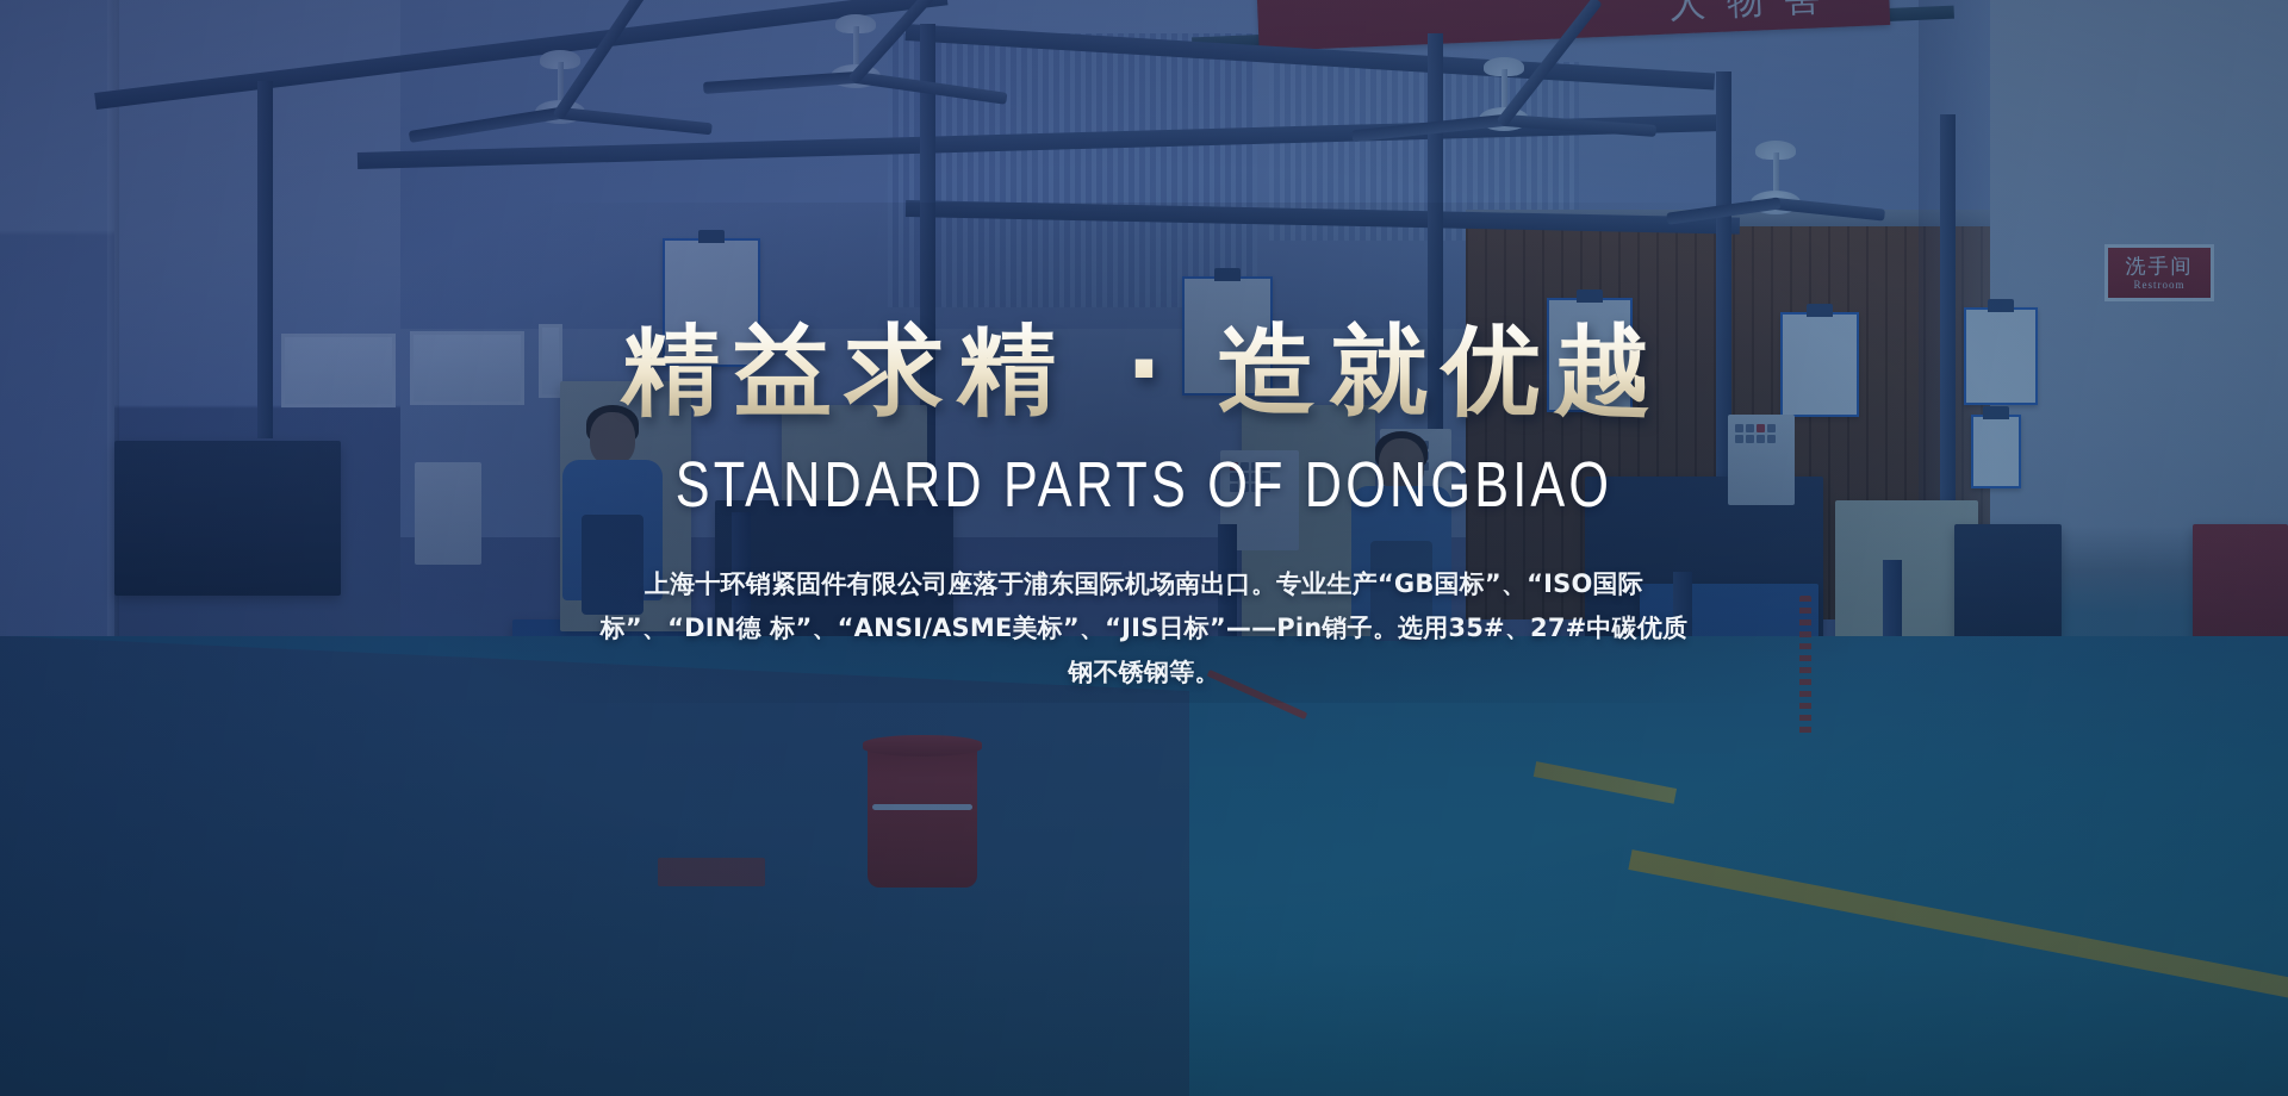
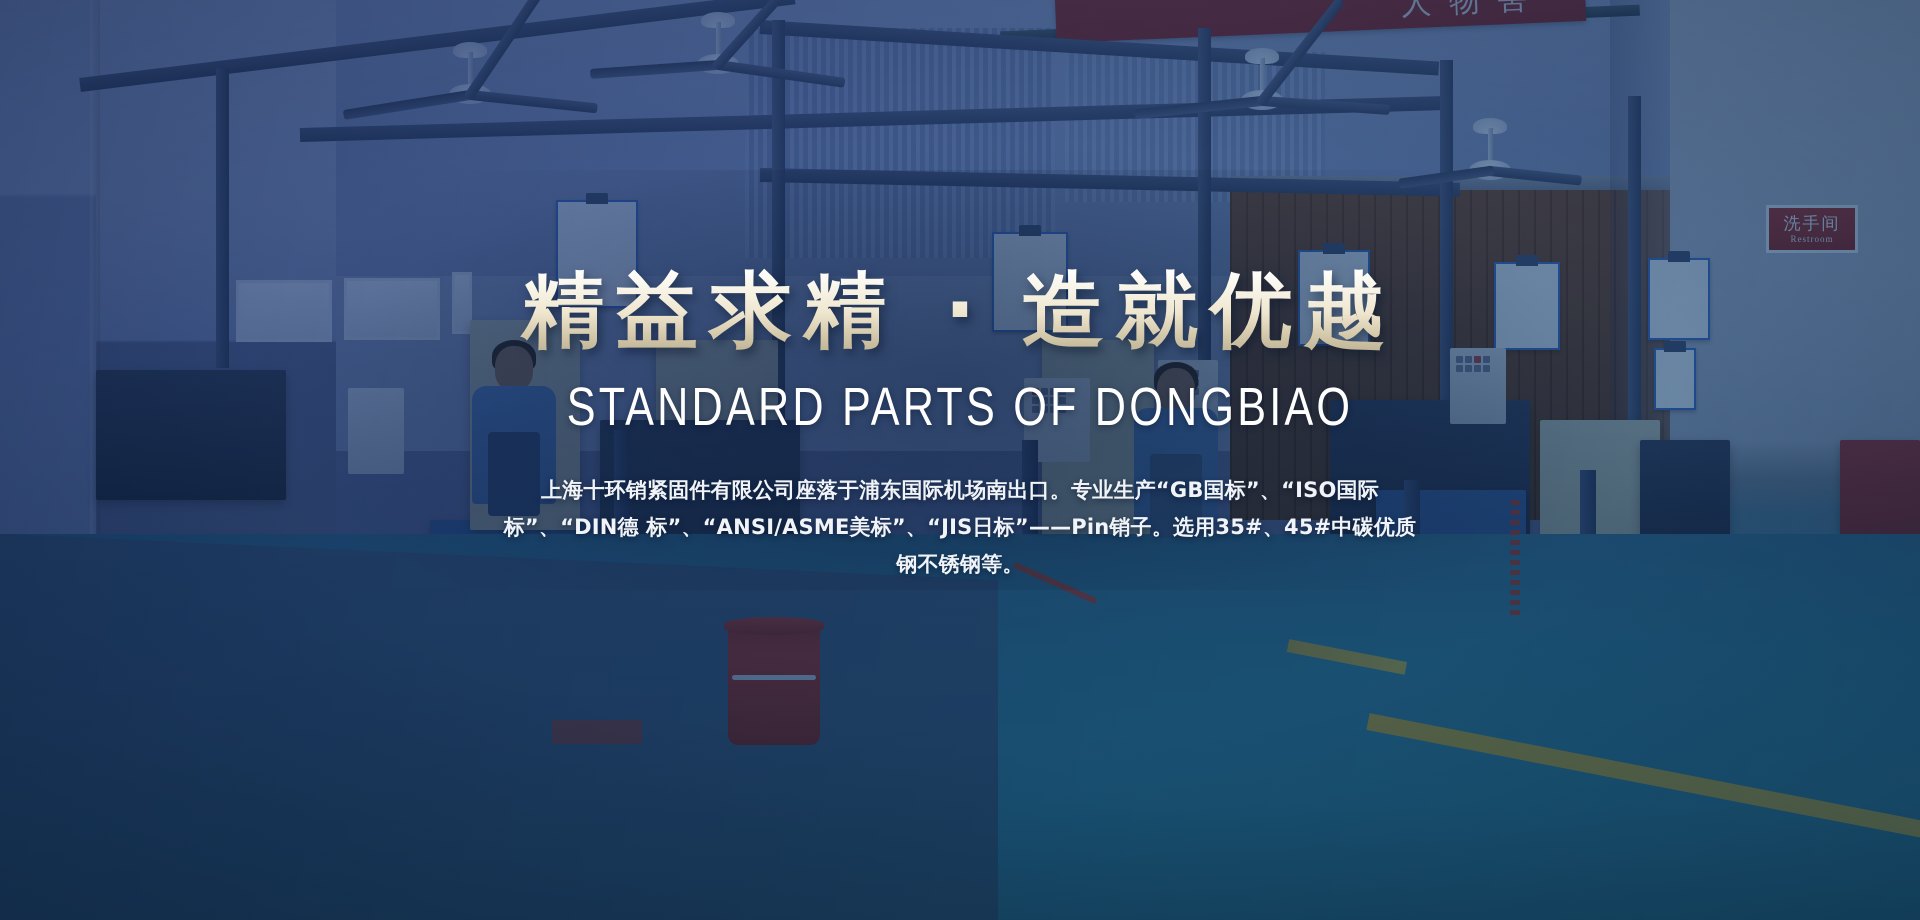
  精益求精 · 造就优越
  STANDARD PARTS OF DONGBIAO
- 上海十环销紧固件有限公司座落于浦东国际机场南出口。专业生产“GB国标”、“ISO国际标”、“DIN德 标”、“ANSI/ASME美标”、“JIS日标”——Pin销子。选用35#、27#中碳优质钢不锈钢等。
+ 上海十环销紧固件有限公司座落于浦东国际机场南出口。专业生产“GB国标”、“ISO国际标”、“DIN德 标”、“ANSI/ASME美标”、“JIS日标”——Pin销子。选用35#、45#中碳优质钢不锈钢等。
